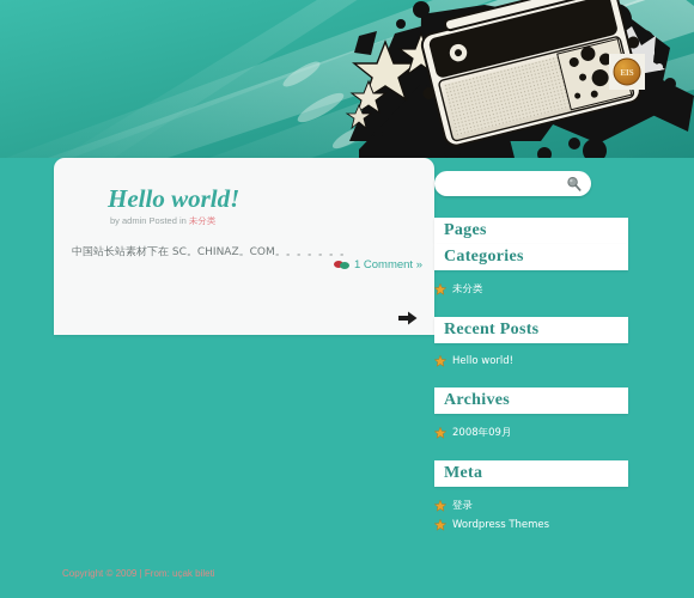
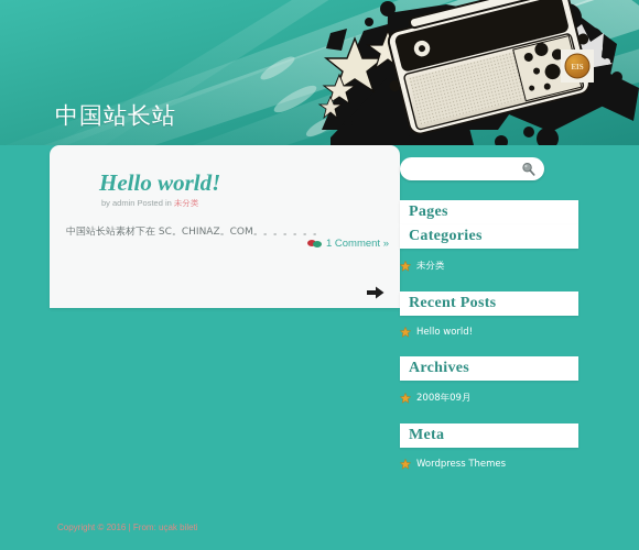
  EIS
+ 中国站长站
  Hello world!
  by admin Posted in 未分类
  中国站长站素材下在 SC。CHINAZ。COM。。。。。。。
  1 Comment »
  Pages
  Categories
  未分类
  Recent Posts
  Hello world!
  Archives
  2008年09月
  Meta
- 登录
  Wordpress Themes
- Copyright © 2009 | From: uçak bileti
+ Copyright © 2016 | From: uçak bileti
